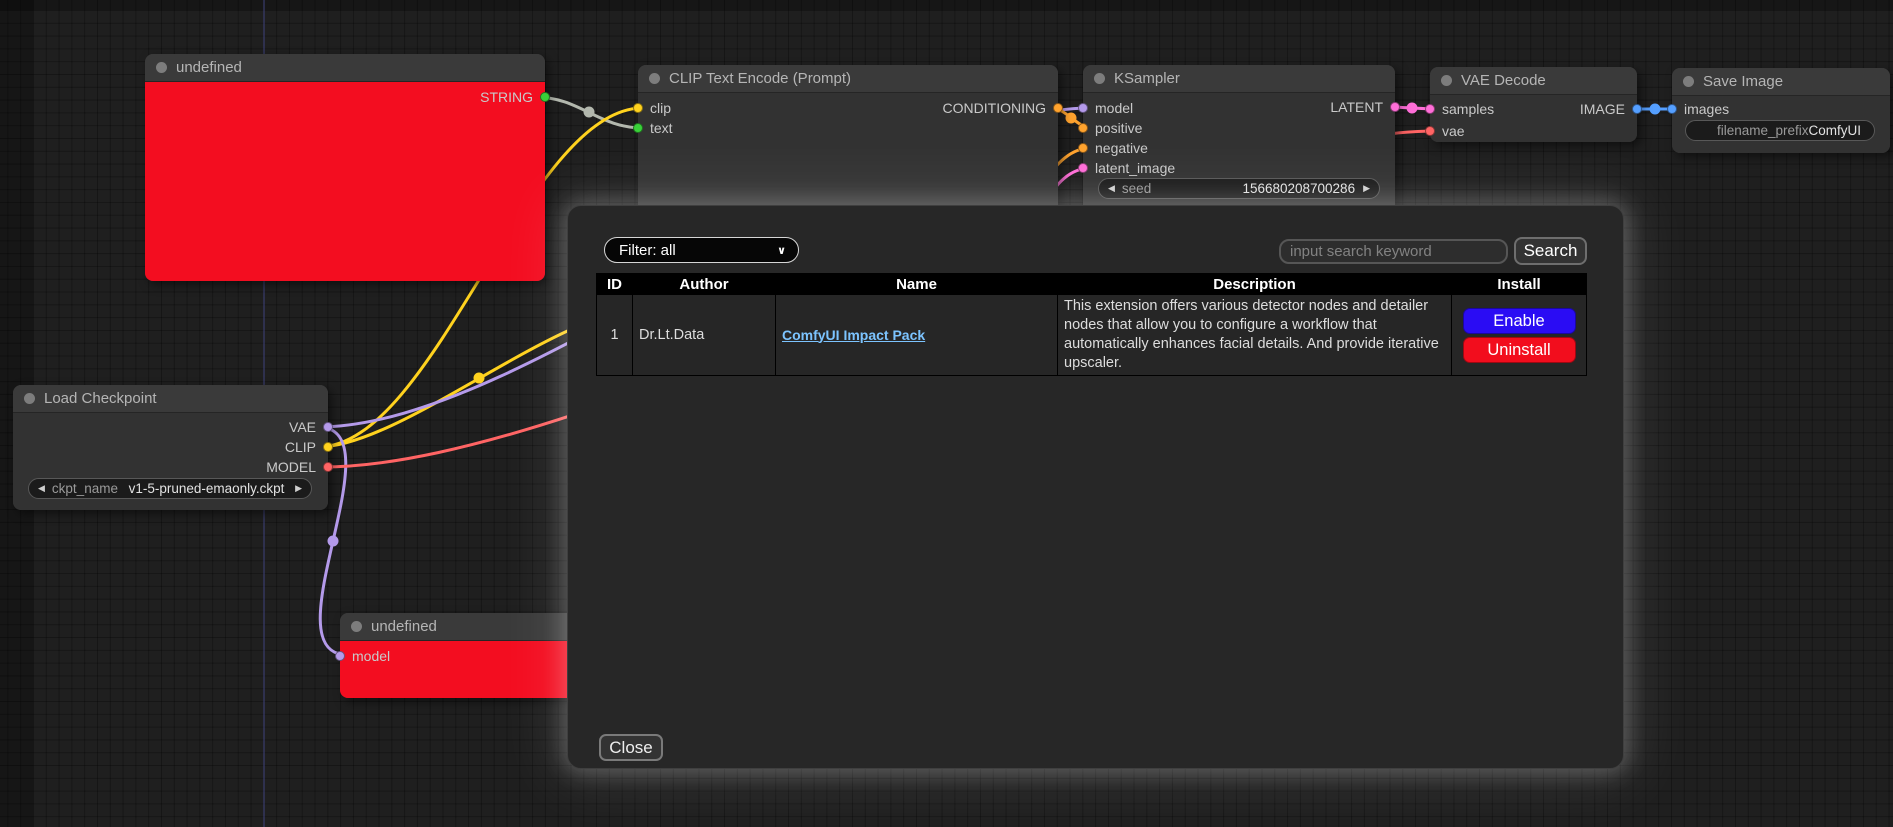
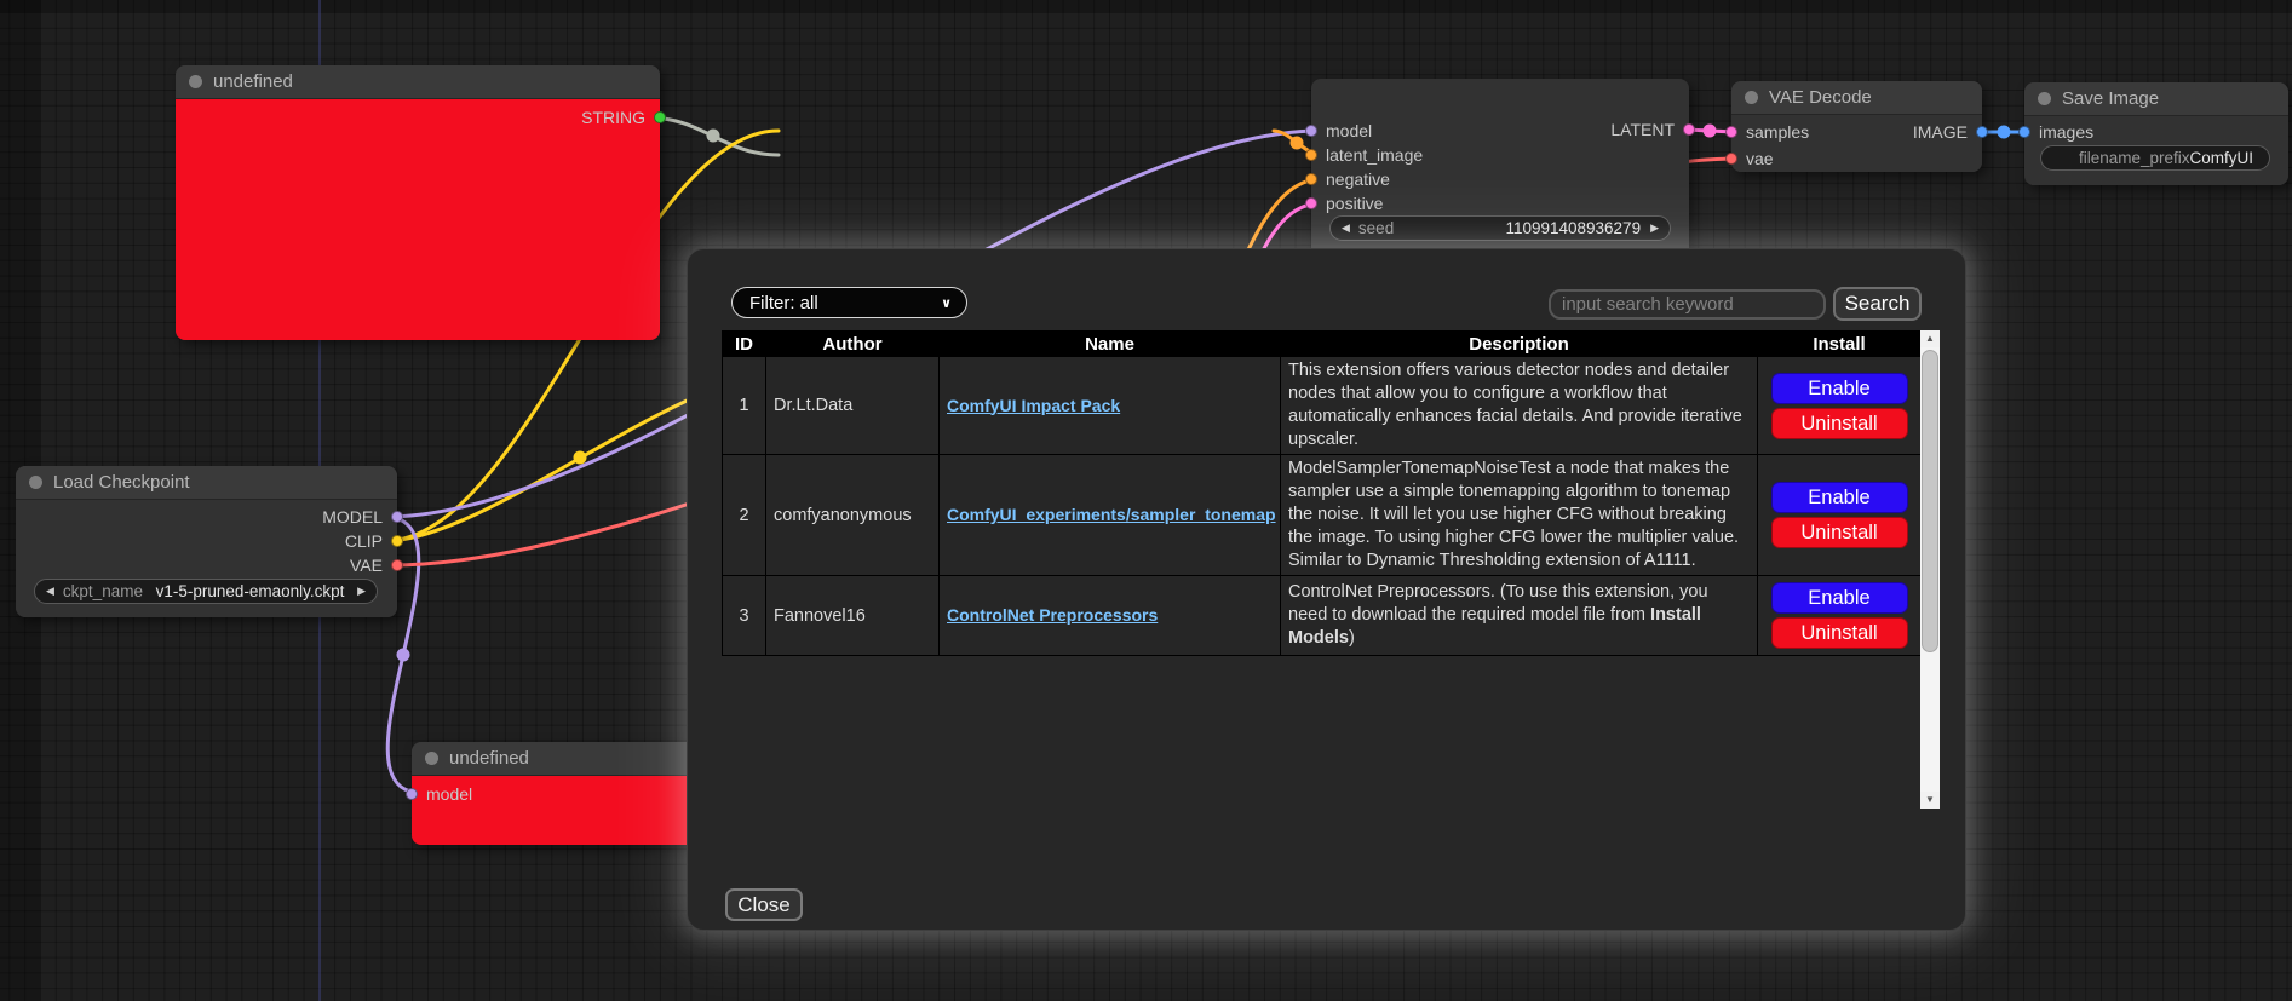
  undefined
  STRING
- CLIP Text Encode (Prompt)
- clip
- text
- CONDITIONING
- KSampler
  model
- positive
+ latent_image
  negative
- latent_image
+ positive
  LATENT
  ◀
  seed
- 156680208700286
+ 110991408936279
  ▶
  VAE Decode
  samples
  vae
  IMAGE
  Save Image
  images
  filename_prefix
  ComfyUI
  Load Checkpoint
- VAE
+ MODEL
  CLIP
- MODEL
+ VAE
  ◀
  ckpt_name
  v1-5-pruned-emaonly.ckpt
  ▶
  undefined
  model
  Filter: all
  ∨
  input search keyword
  Search
  ID	Author	Name	Description	Install
  1	Dr.Lt.Data	ComfyUI Impact Pack	This extension offers various detector nodes and detailer nodes that allow you to configure a workflow that automatically enhances facial details. And provide iterative upscaler.	EnableUninstall
+ 2	comfyanonymous	ComfyUI_experiments/sampler_tonemap	ModelSamplerTonemapNoiseTest a node that makes the sampler use a simple tonemapping algorithm to tonemap the noise. It will let you use higher CFG without breaking the image. To using higher CFG lower the multiplier value. Similar to Dynamic Thresholding extension of A1111.	EnableUninstall
+ 3	Fannovel16	ControlNet Preprocessors	ControlNet Preprocessors. (To use this extension, you need to download the required model file from Install Models)	EnableUninstall
+ ▲
+ ▼
  Close
